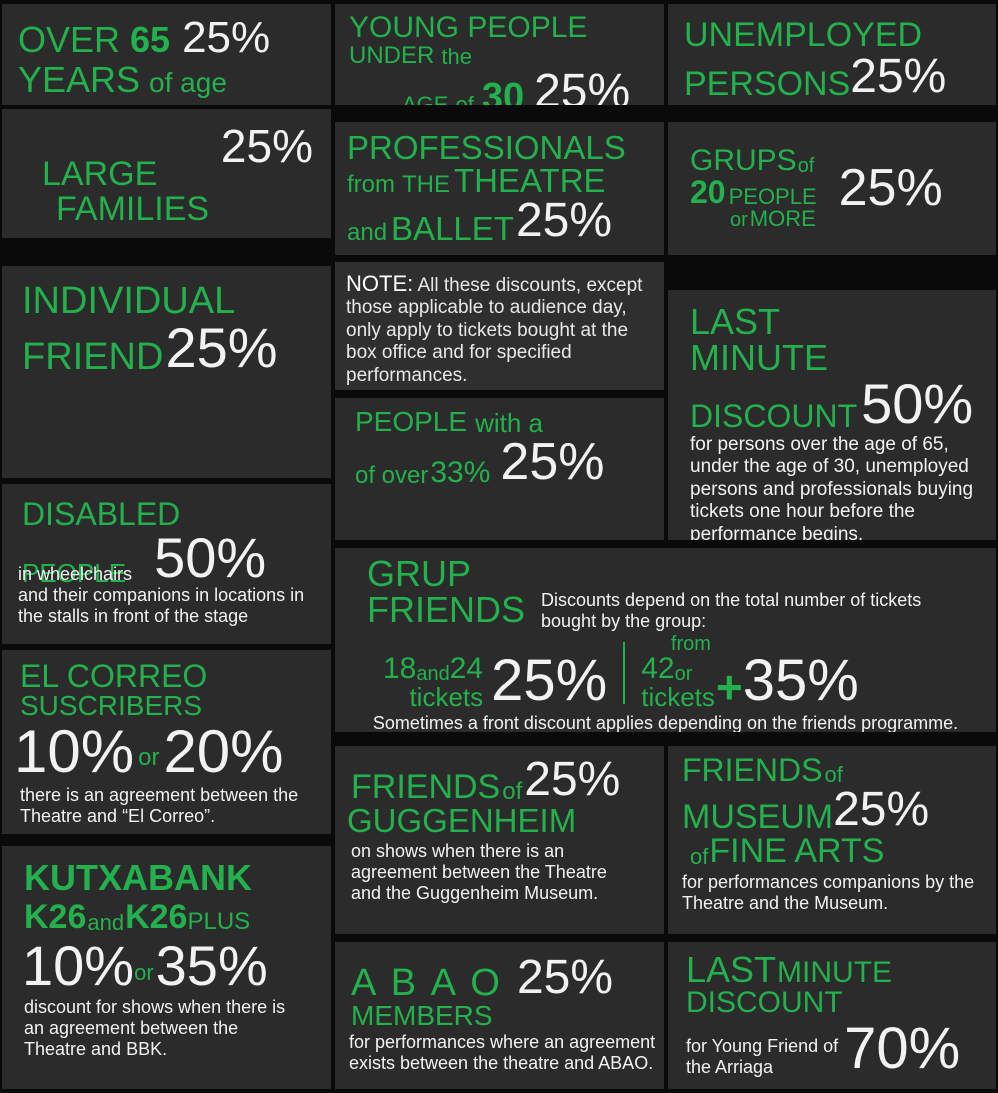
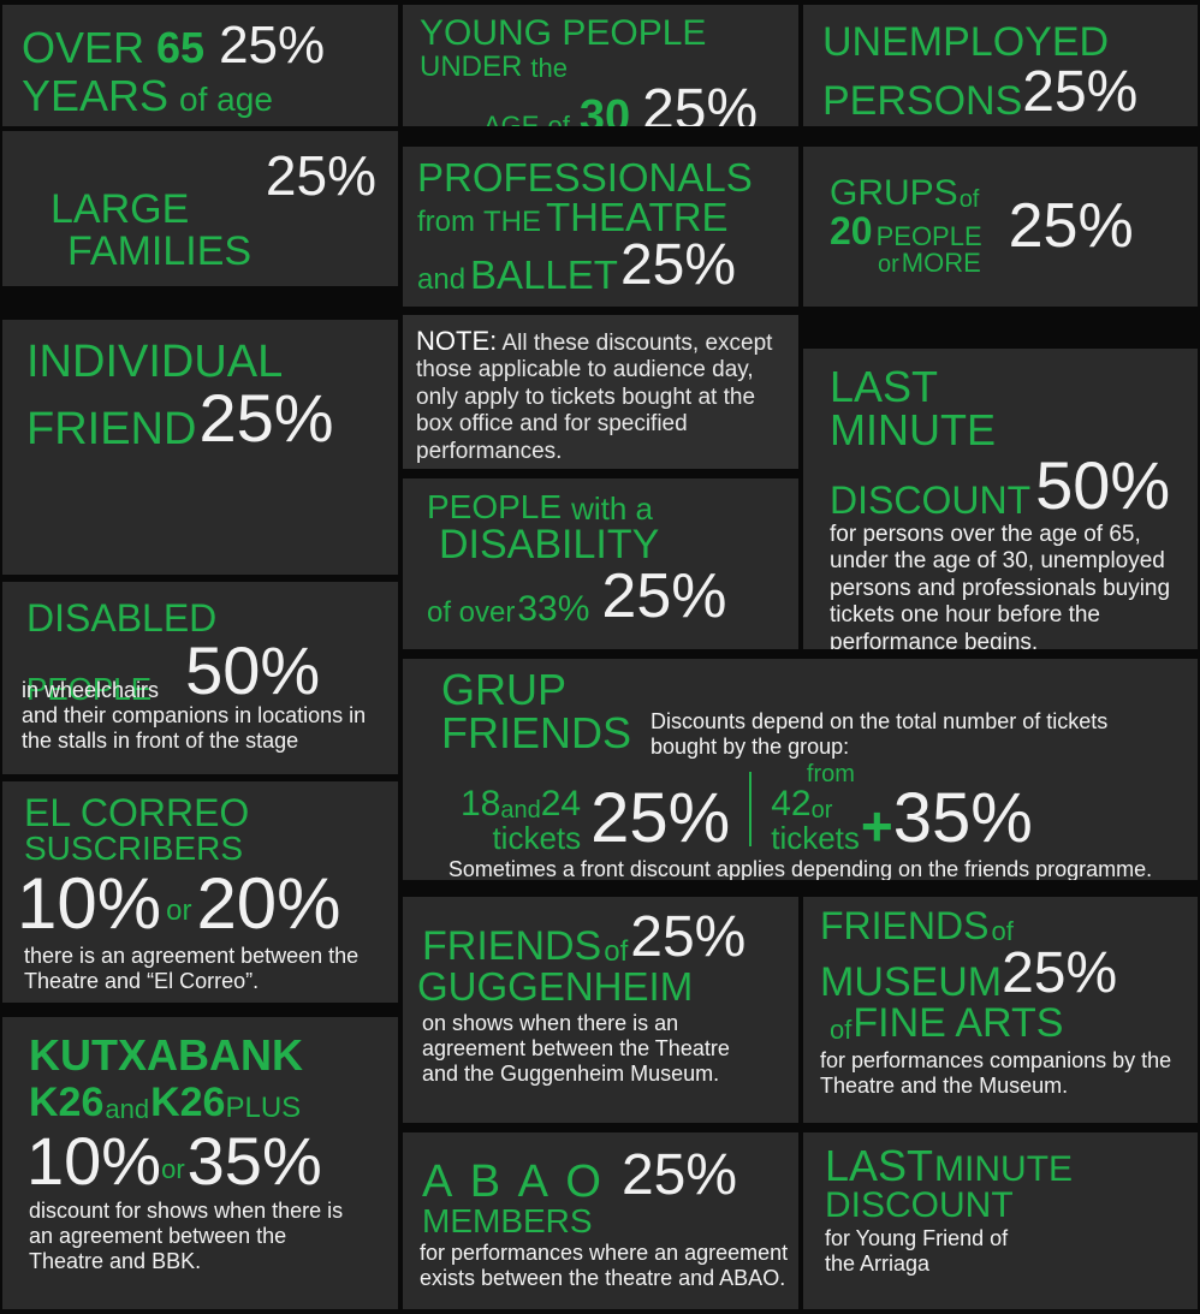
  OVER
  65
  25%
  YEARS
  of age
  YOUNG PEOPLE
  UNDER
  the
  AGE
  of
  30
  25%
  UNEMPLOYED
  PERSONS
  25%
  25%
  LARGE
  FAMILIES
  PROFESSIONALS
  from
  THE
  THEATRE
  and
  BALLET
  25%
  GRUPS
  of
  20
  PEOPLE
  or
  MORE
  25%
  INDIVIDUAL
  FRIEND
  25%
  using an annual
  NOTE: All these discounts, except those applicable to audience day, only apply to tickets bought at the box office and for specified performances.
  PEOPLE
  with a
+ DISABILITY
  of over
  33%
  25%
  LAST
  MINUTE
  DISCOUNT
  50%
  for persons over the age of 65,
  under the age of 30, unemployed
  persons and professionals buying
  tickets one hour before the
  performance begins.
  DISABLED
  PEOPLE
  50%
  in wheelchairs
  and their companions in locations in
  the stalls in front of the stage
  EL CORREO
  SUSCRIBERS
  10%
  or
  20%
  there is an agreement between the
  Theatre and “El Correo”.
  KUTXABANK
  K26
  and
  K26
  PLUS
  10%
  or
  35%
  discount for shows when there is
  an agreement between the
  Theatre and BBK.
  GRUP
  FRIENDS
  Discounts depend on the total number of tickets
  bought by the group:
  18
  and
  24
  tickets
  25%
  from
  42
  or
  tickets
  +
  35%
  Sometimes a front discount applies depending on the friends programme.
  FRIENDS
  of
  25%
  GUGGENHEIM
  on shows when there is an
  agreement between the Theatre
  and the Guggenheim Museum.
  FRIENDS
  of
  MUSEUM
  25%
  of
  FINE ARTS
  for performances companions by the
  Theatre and the Museum.
  A B A O
  25%
  MEMBERS
  for performances where an agreement
  exists between the theatre and ABAO.
  LAST
  MINUTE
  DISCOUNT
  for Young Friend of
  the Arriaga
- 70%
